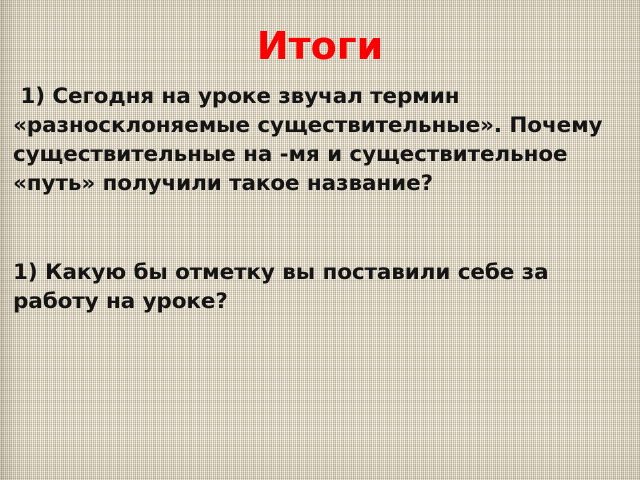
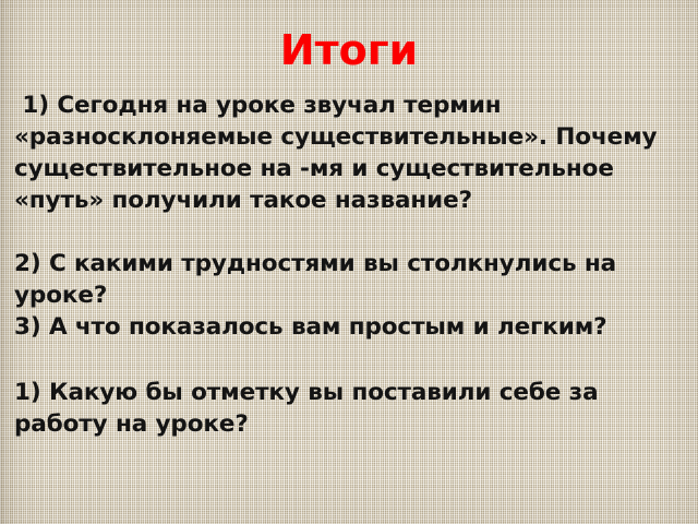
  Итоги
- 1) Сегодня на уроке звучал термин «разносклоняемые существительные». Почему существительные на -мя и существительное «путь» получили такое название?
+ 1) Сегодня на уроке звучал термин «разносклоняемые существительные». Почему существительное на -мя и существительное «путь» получили такое название?
+ 2) С какими трудностями вы столкнулись на уроке?
+ 3) А что показалось вам простым и легким?
  1) Какую бы отметку вы поставили себе за работу на уроке?
